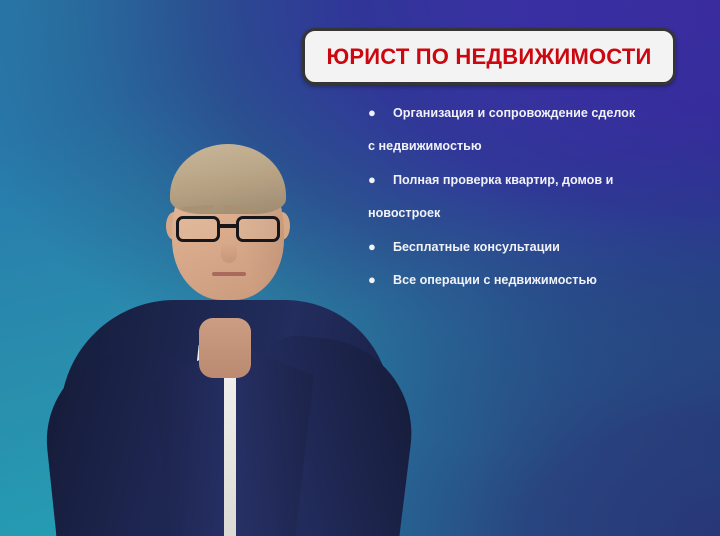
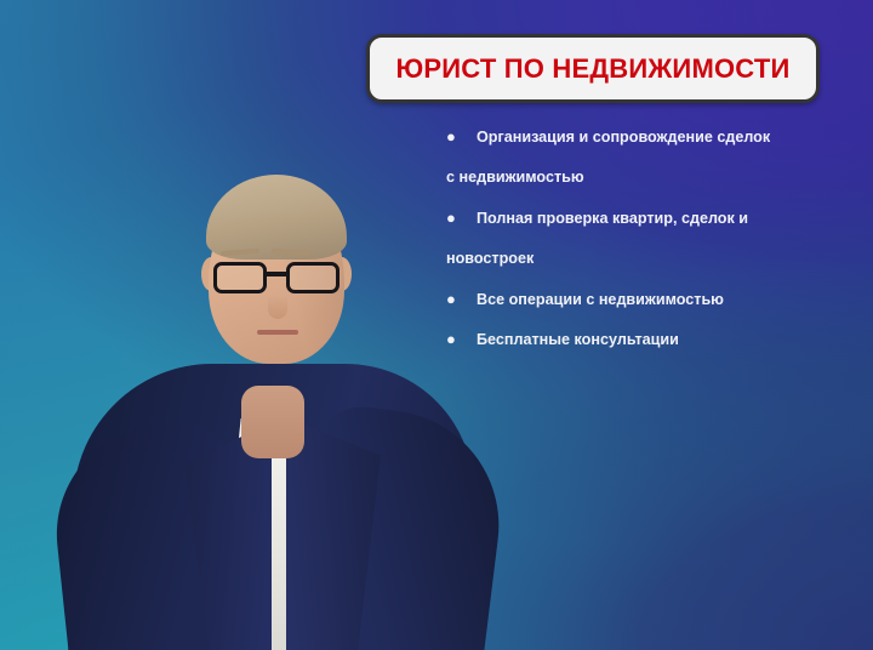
  ЮРИСТ ПО НЕДВИЖИМОСТИ
  ●
  Организация и сопровождение сделок
  с недвижимостью
  ●
- Полная проверка квартир, домов и
+ Полная проверка квартир, сделок и
  новостроек
  ●
- Бесплатные консультации
+ Все операции с недвижимостью
  ●
- Все операции с недвижимостью
+ Бесплатные консультации
